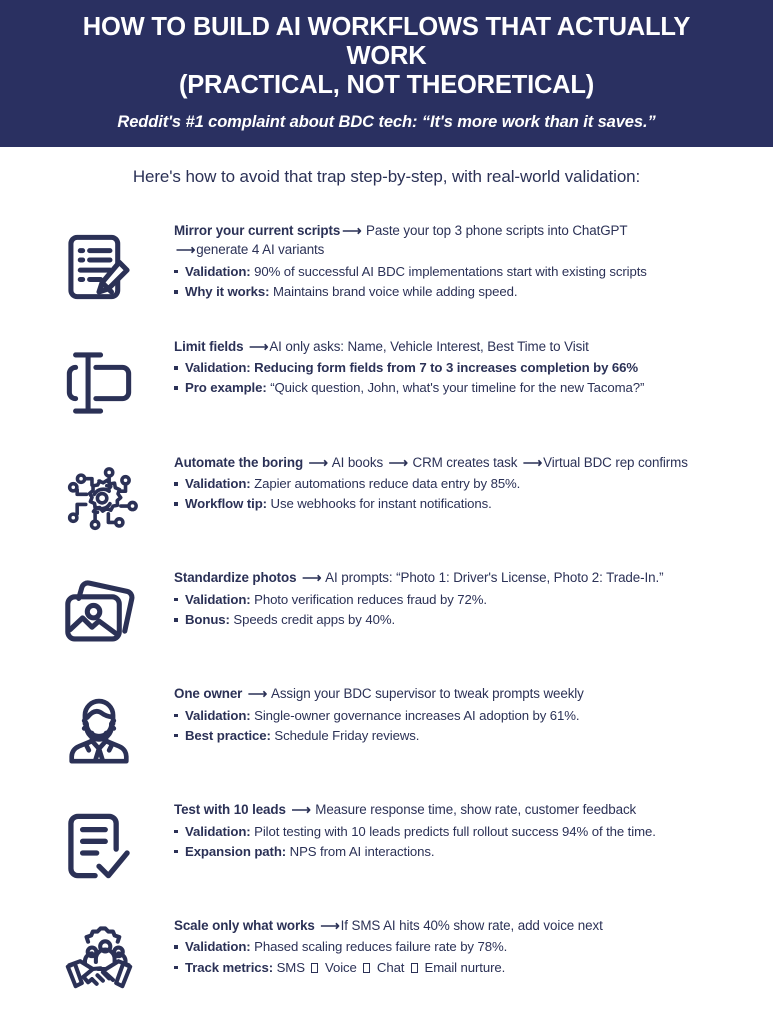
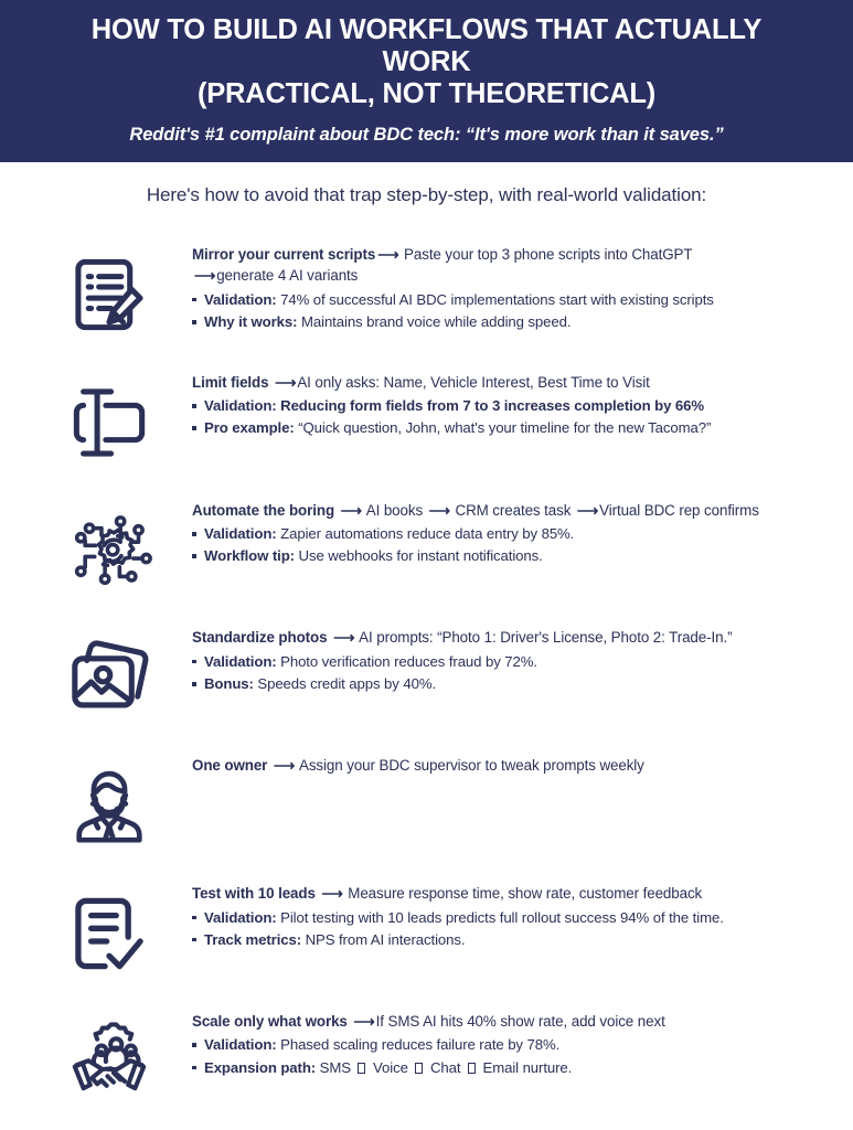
  HOW TO BUILD AI WORKFLOWS THAT ACTUALLY WORK
  (PRACTICAL, NOT THEORETICAL)
  Reddit's #1 complaint about BDC tech: “It's more work than it saves.”
  Here's how to avoid that trap step-by-step, with real-world validation:
  Mirror your current scripts ⟶ Paste your top 3 phone scripts into ChatGPT
  ⟶ generate 4 AI variants
- Validation: 90% of successful AI BDC implementations start with existing scripts
+ Validation: 74% of successful AI BDC implementations start with existing scripts
  Why it works: Maintains brand voice while adding speed.
  Limit fields ⟶ AI only asks: Name, Vehicle Interest, Best Time to Visit
  Validation: Reducing form fields from 7 to 3 increases completion by 66%
  Pro example: “Quick question, John, what's your timeline for the new Tacoma?”
  Automate the boring ⟶ AI books ⟶ CRM creates task ⟶ Virtual BDC rep confirms
  Validation: Zapier automations reduce data entry by 85%.
  Workflow tip: Use webhooks for instant notifications.
  Standardize photos ⟶ AI prompts: “Photo 1: Driver's License, Photo 2: Trade-In.”
  Validation: Photo verification reduces fraud by 72%.
  Bonus: Speeds credit apps by 40%.
  One owner ⟶ Assign your BDC supervisor to tweak prompts weekly
- Validation: Single-owner governance increases AI adoption by 61%.
- Best practice: Schedule Friday reviews.
  Test with 10 leads ⟶ Measure response time, show rate, customer feedback
  Validation: Pilot testing with 10 leads predicts full rollout success 94% of the time.
- Expansion path: NPS from AI interactions.
+ Track metrics: NPS from AI interactions.
  Scale only what works ⟶ If SMS AI hits 40% show rate, add voice next
  Validation: Phased scaling reduces failure rate by 78%.
- Track metrics: SMS Voice Chat Email nurture.
+ Expansion path: SMS Voice Chat Email nurture.
